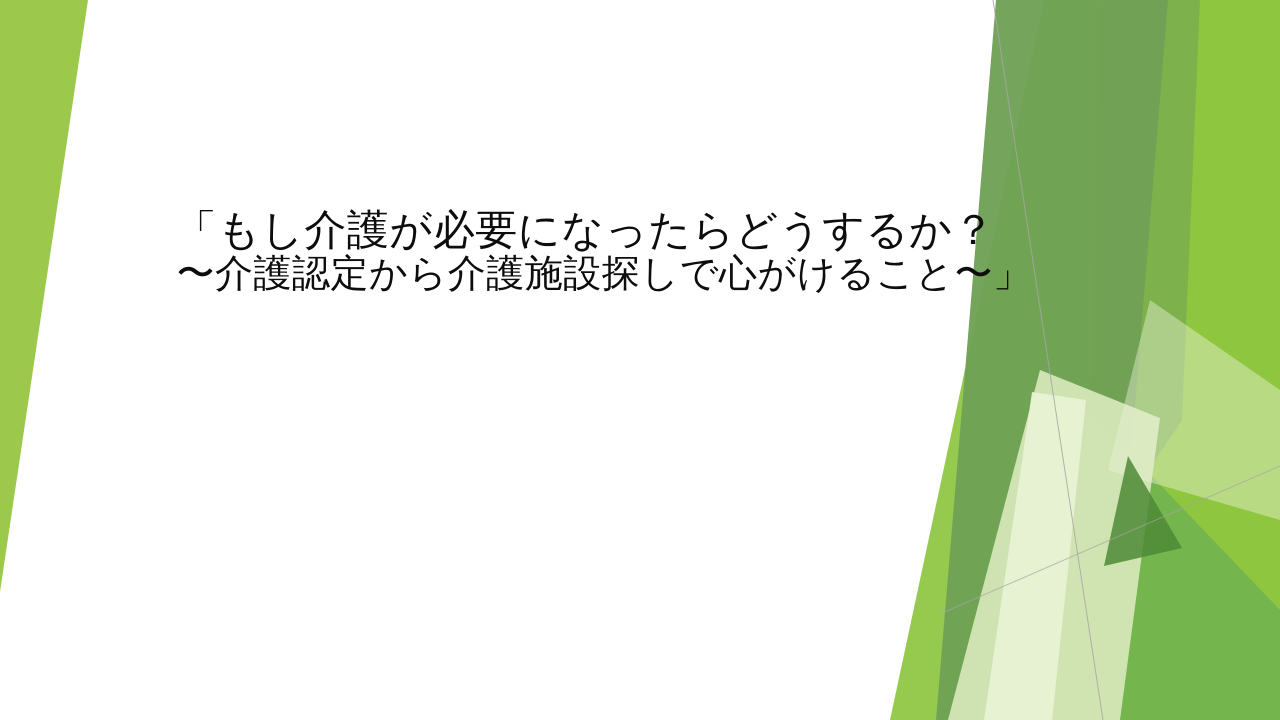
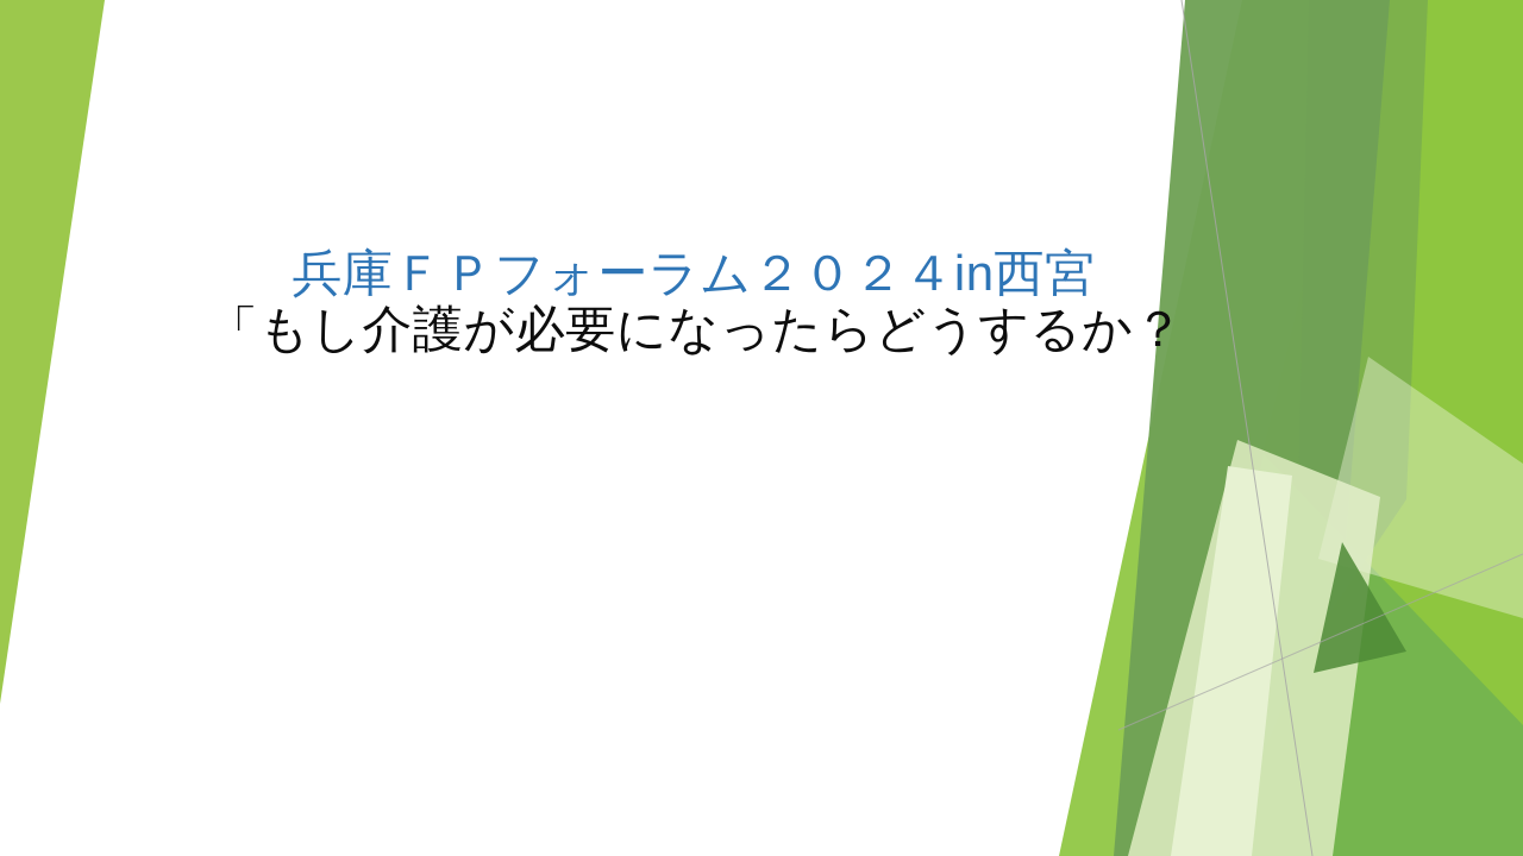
+ 兵庫ＦＰフォーラム２０２４in西宮
  「もし介護が必要になったらどうするか？
- 〜介護認定から介護施設探しで心がけること〜」
